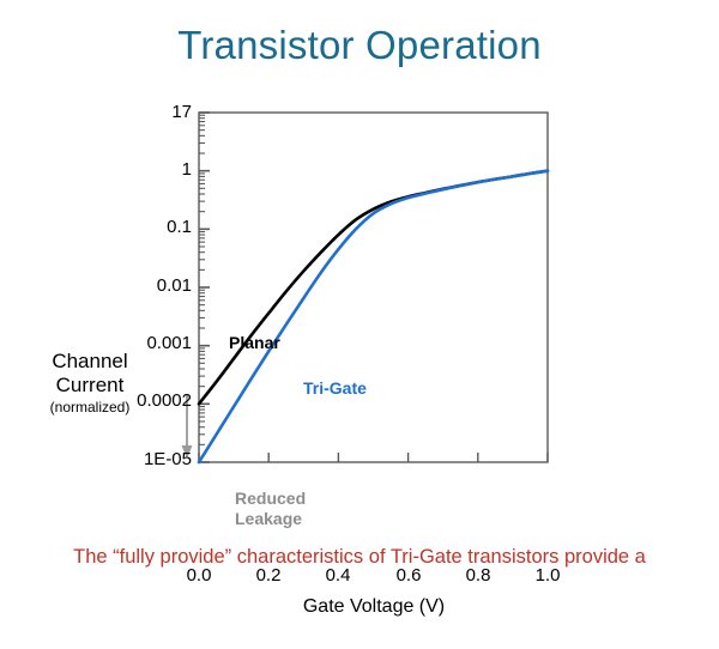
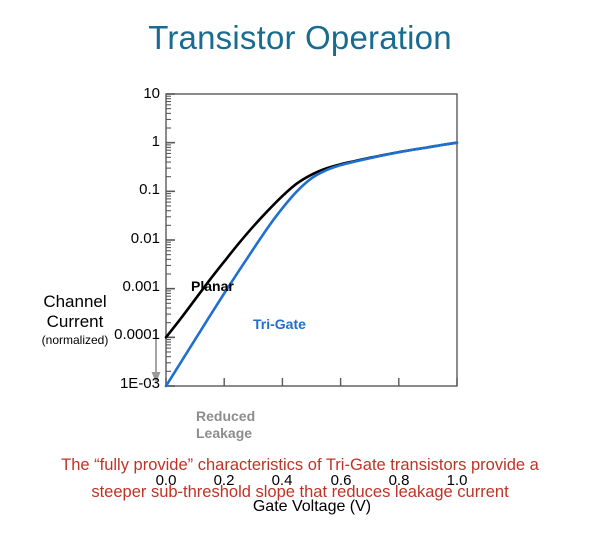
  Transistor Operation
  Channel Current
  (normalized)
- 17
+ 10
  1
  0.1
  0.01
  0.001
- 0.0002
+ 0.0001
- 1E-05
+ 1E-03
  0.0
  0.2
  0.4
  0.6
  0.8
  1.0
  Gate Voltage (V)
  Planar
  Tri-Gate
  Reduced
  Leakage
  The “fully provide” characteristics of Tri-Gate transistors provide a
+ steeper sub-threshold slope that reduces leakage current
